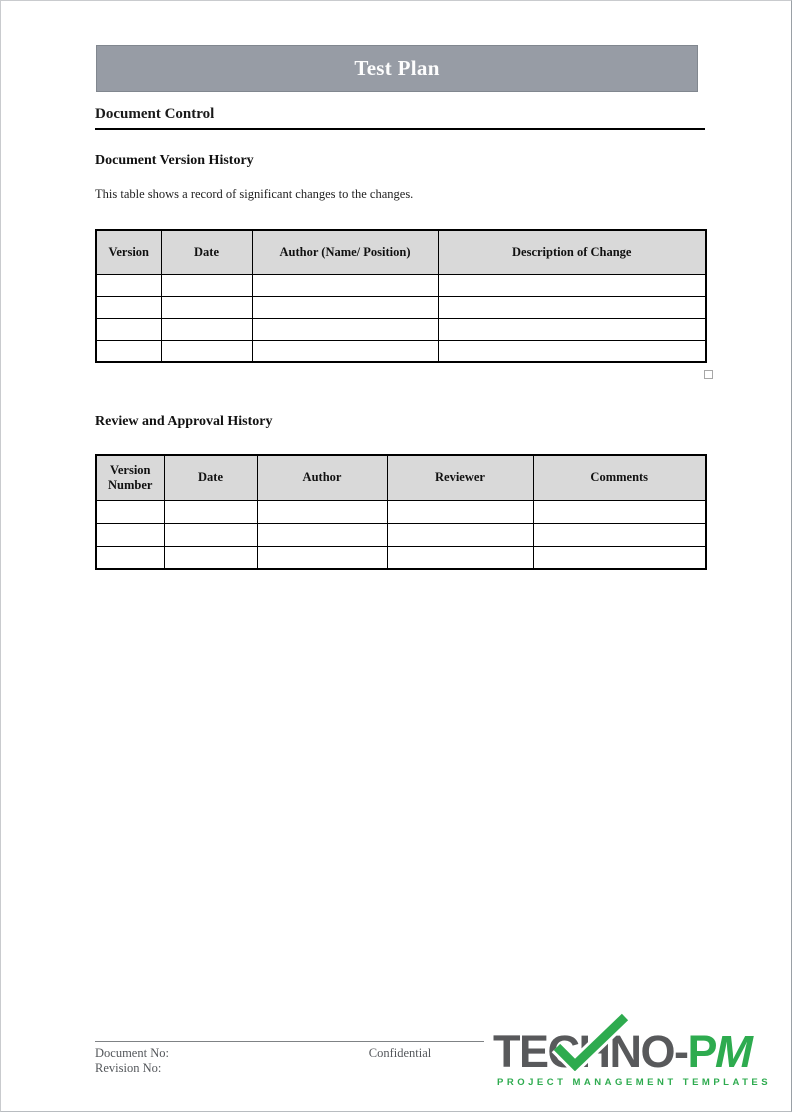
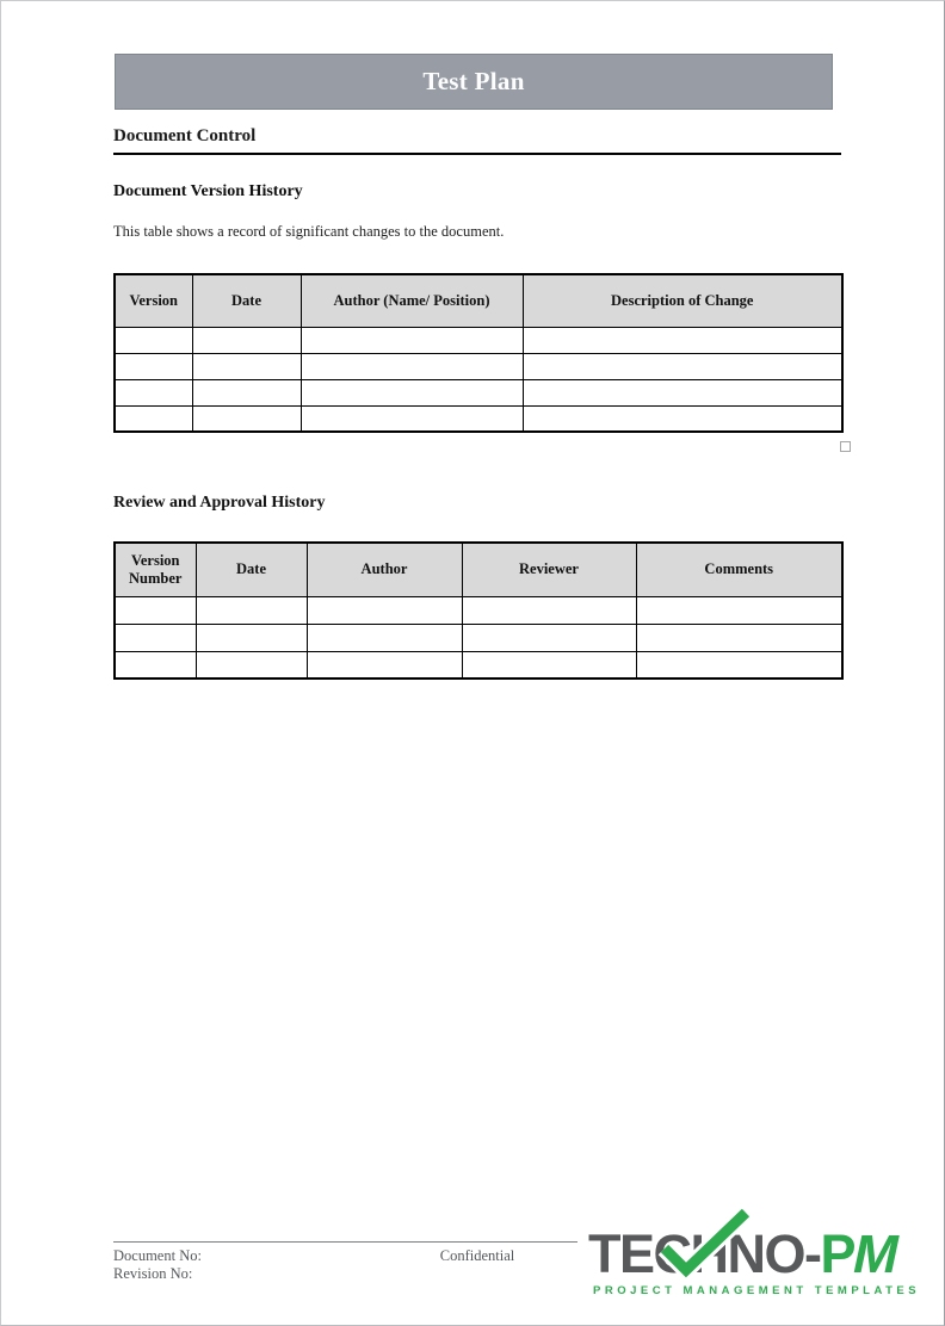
  Test Plan
  Document Control
  Document Version History
- This table shows a record of significant changes to the changes.
+ This table shows a record of significant changes to the document.
  Version	Date	Author (Name/ Position)	Description of Change
  Review and Approval History
  Version Number	Date	Author	Reviewer	Comments
  Document No:
  Revision No:
  Confidential
  PROJECT MANAGEMENT TEMPLATES
